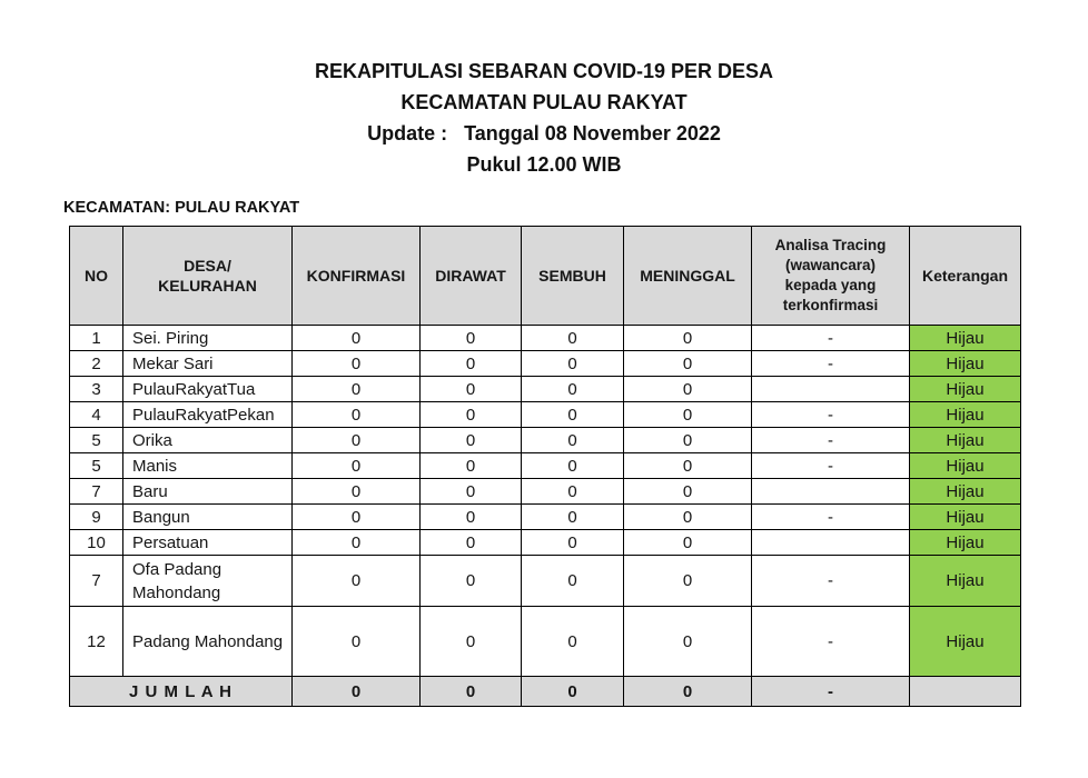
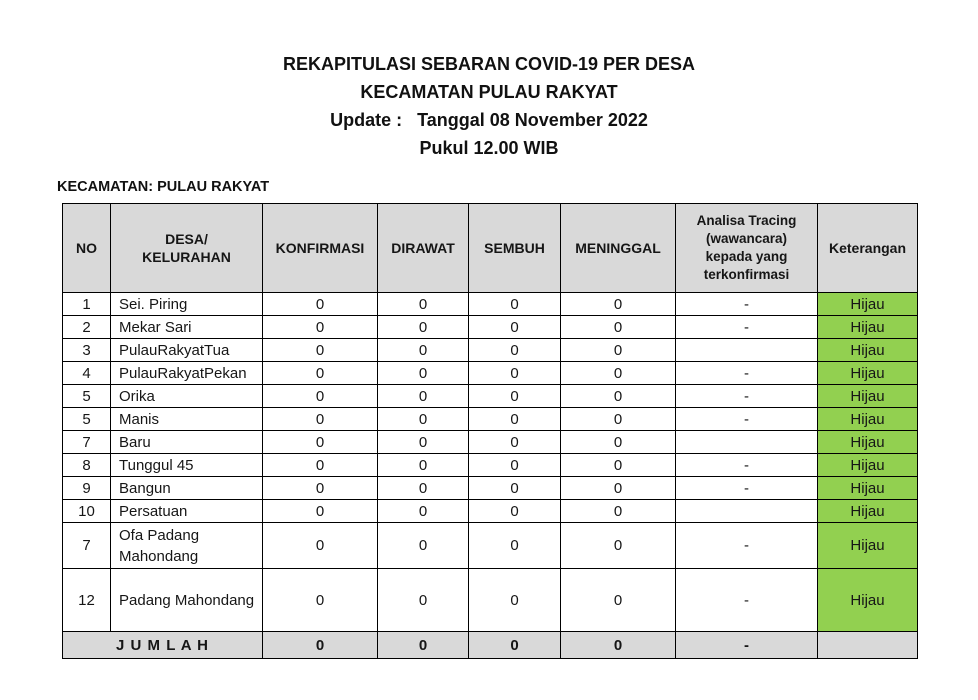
  REKAPITULASI SEBARAN COVID-19 PER DESA
  KECAMATAN PULAU RAKYAT
  Update : Tanggal 08 November 2022
  Pukul 12.00 WIB
  KECAMATAN: PULAU RAKYAT
  NO	DESA/ KELURAHAN	KONFIRMASI	DIRAWAT	SEMBUH	MENINGGAL	Analisa Tracing (wawancara) kepada yang terkonfirmasi	Keterangan
  1	Sei. Piring	0	0	0	0	-	Hijau
  2	Mekar Sari	0	0	0	0	-	Hijau
  3	PulauRakyatTua	0	0	0	0		Hijau
  4	PulauRakyatPekan	0	0	0	0	-	Hijau
  5	Orika	0	0	0	0	-	Hijau
  5	Manis	0	0	0	0	-	Hijau
  7	Baru	0	0	0	0		Hijau
+ 8	Tunggul 45	0	0	0	0	-	Hijau
  9	Bangun	0	0	0	0	-	Hijau
  10	Persatuan	0	0	0	0		Hijau
  7	Ofa Padang Mahondang	0	0	0	0	-	Hijau
  12	Padang Mahondang	0	0	0	0	-	Hijau
  J U M L A H	0	0	0	0	-
